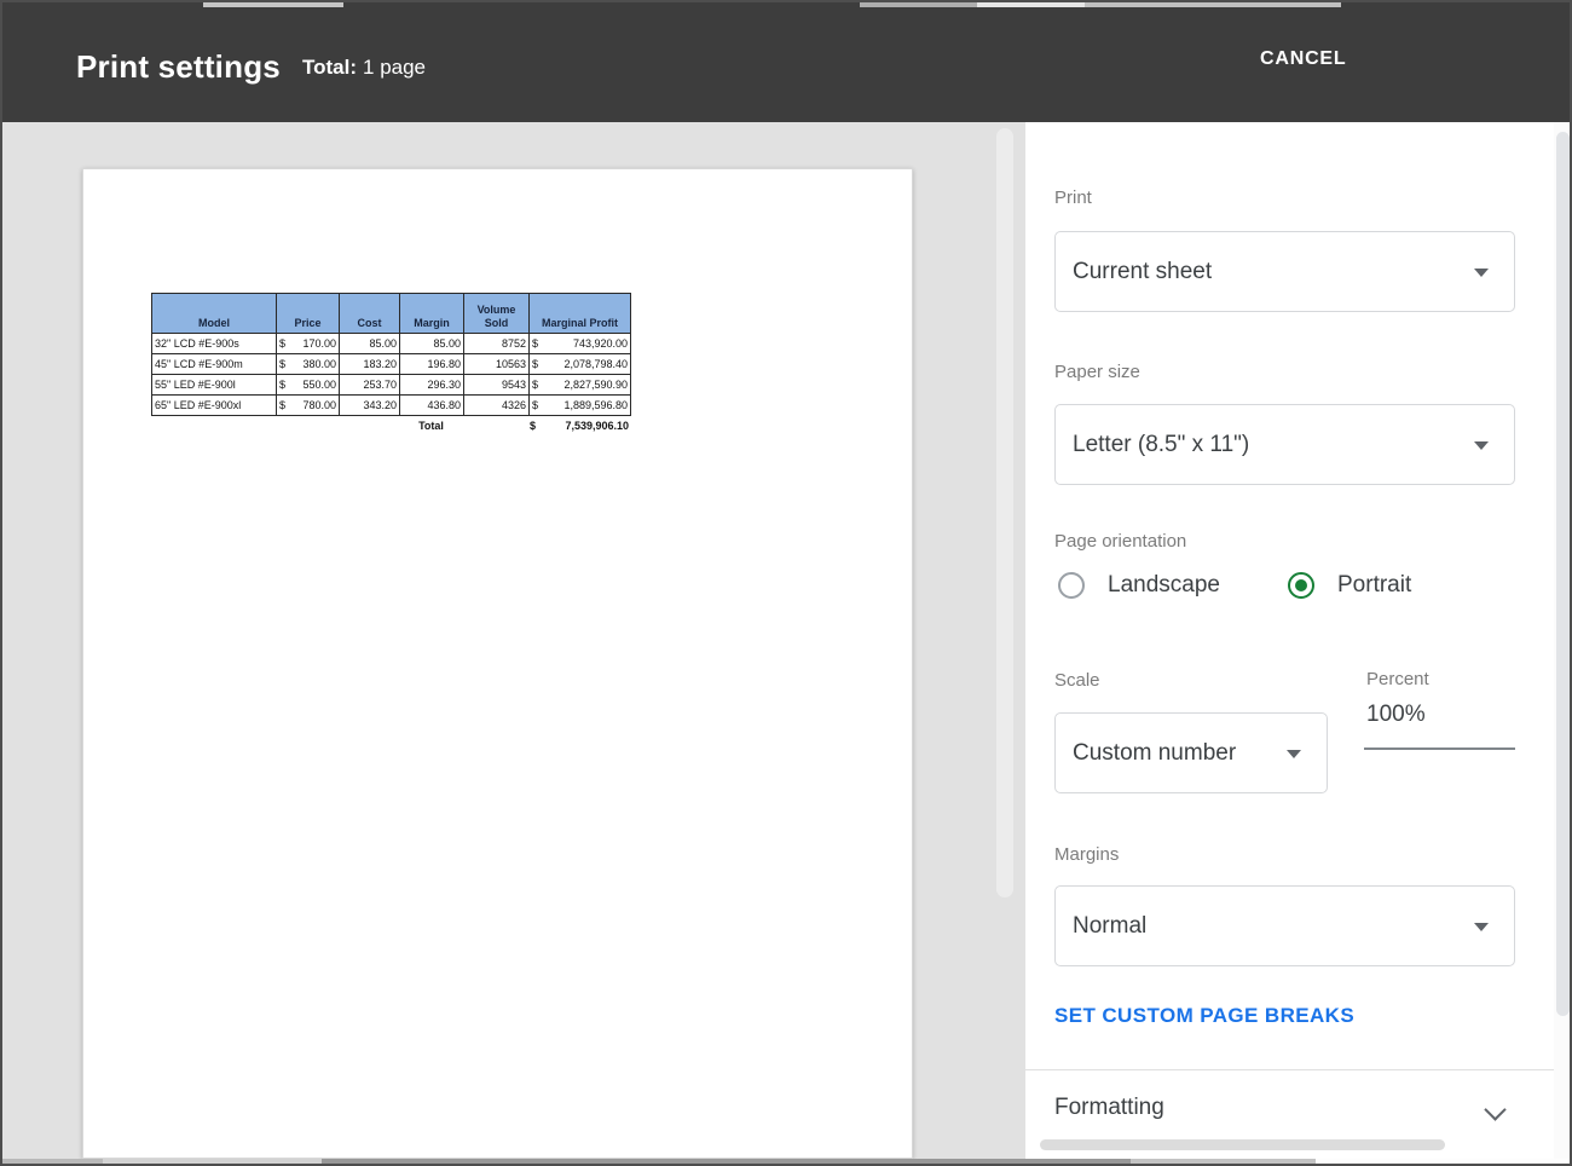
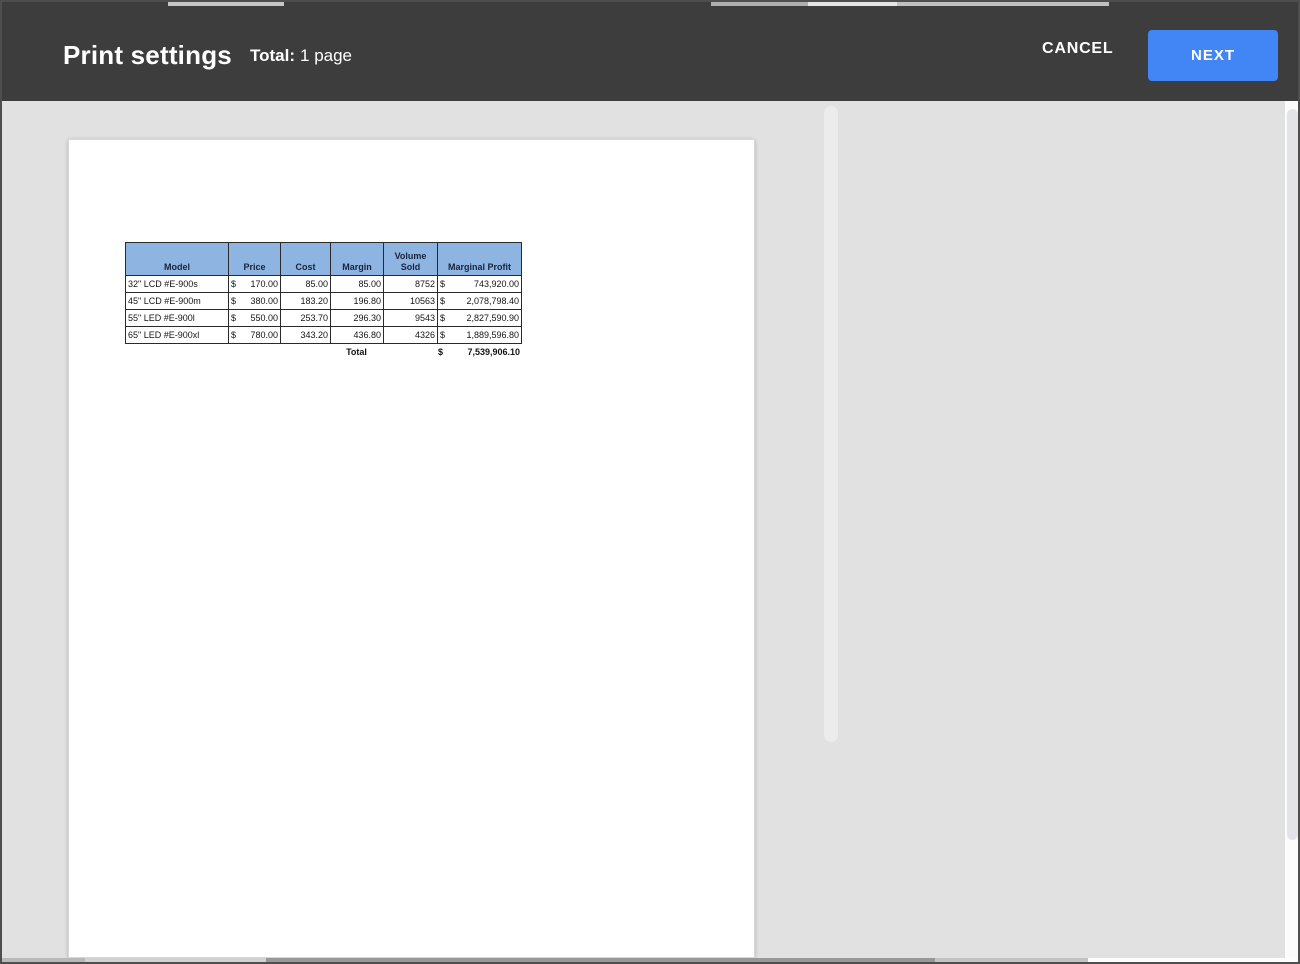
  Print settings
  Total: 1 page
  CANCEL
+ NEXT
  Model	Price	Cost	Margin	Volume Sold	Marginal Profit
  32" LCD #E-900s	$ 170.00	85.00	85.00	8752	$ 743,920.00
  45" LCD #E-900m	$ 380.00	183.20	196.80	10563	$ 2,078,798.40
  55" LED #E-900l	$ 550.00	253.70	296.30	9543	$ 2,827,590.90
  65" LED #E-900xl	$ 780.00	343.20	436.80	4326	$ 1,889,596.80
  Total
  $
  7,539,906.10
- Print
- Current sheet
- Paper size
- Letter (8.5" x 11")
- Page orientation
- Landscape
- Portrait
- Scale
- Custom number
- Percent
- 100%
- Margins
- Normal
- SET CUSTOM PAGE BREAKS
- Formatting
